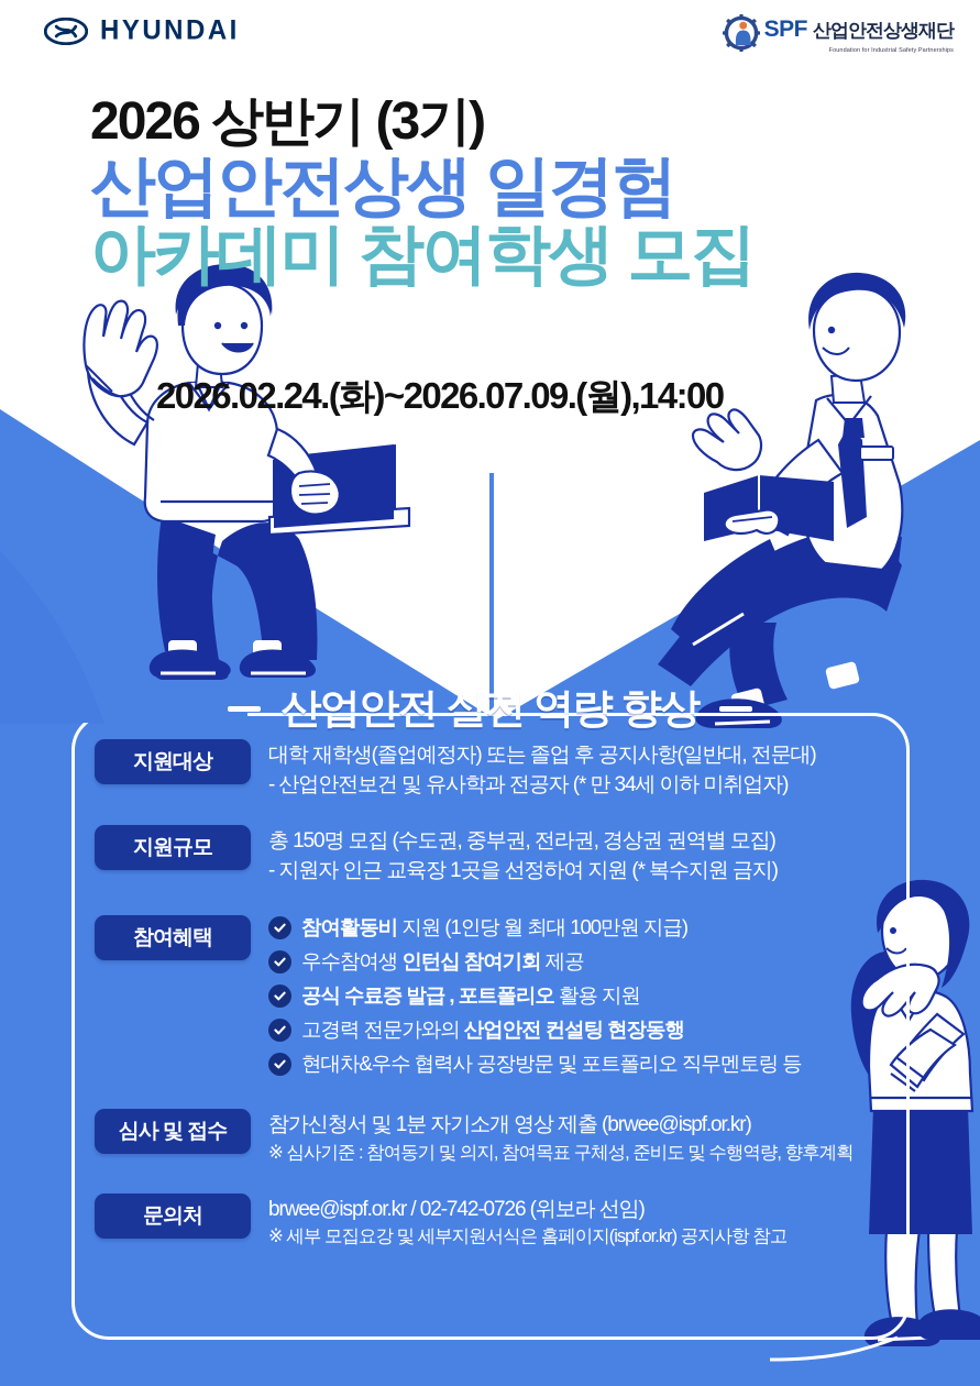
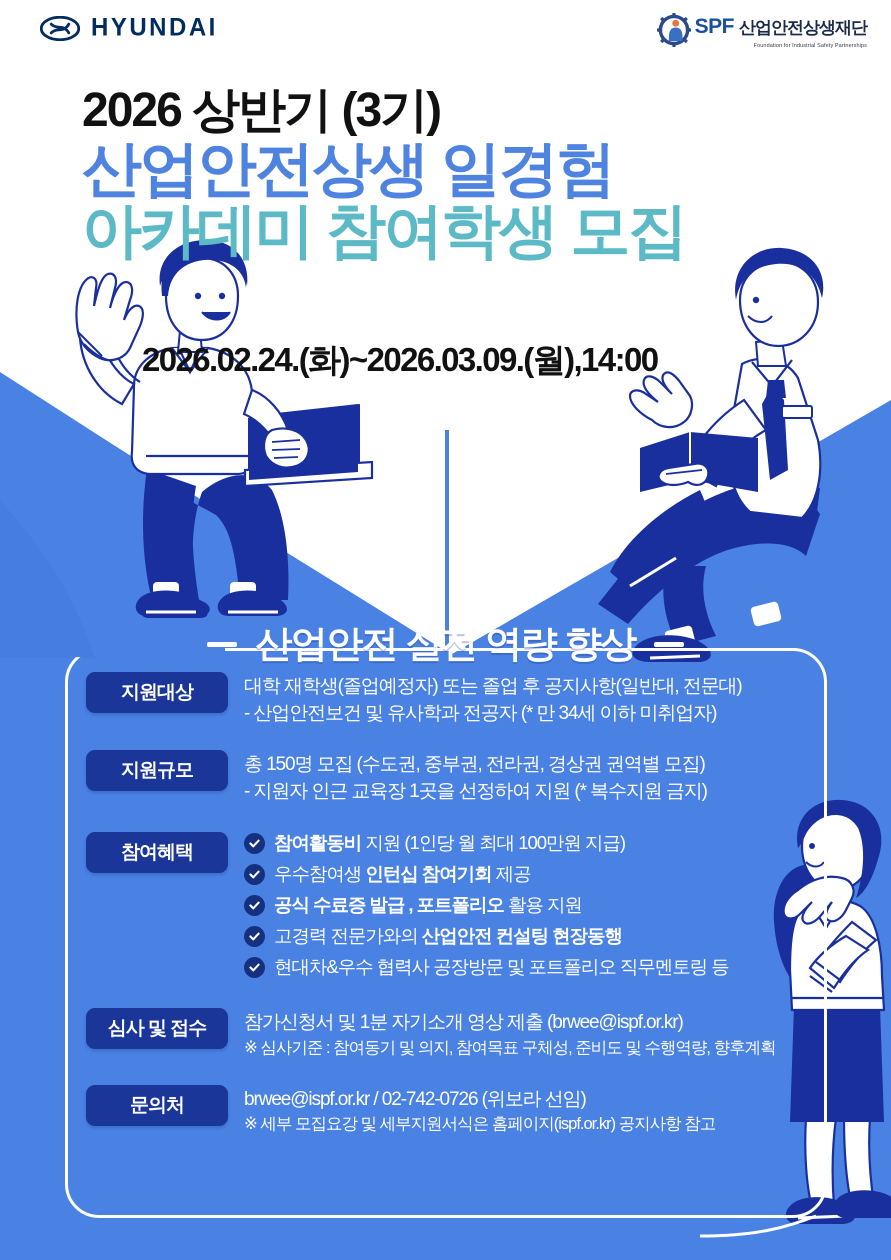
  HYUNDAI
  SPF
  산업안전상생재단
  2026 상반기 (3기)
  산업안전상생 일경험
  아카데미 참여학생 모집
- 2026.02.24.(화)~2026.07.09.(월),14:00
+ 2026.02.24.(화)~2026.03.09.(월),14:00
  산업안전 실전 역량 향상
  지원대상
  대학 재학생(졸업예정자) 또는 졸업 후 공지사항(일반대, 전문대)
  - 산업안전보건 및 유사학과 전공자 (* 만 34세 이하 미취업자)
  지원규모
  총 150명 모집 (수도권, 중부권, 전라권, 경상권 권역별 모집)
  - 지원자 인근 교육장 1곳을 선정하여 지원 (* 복수지원 금지)
  참여혜택
  참여활동비 지원 (1인당 월 최대 100만원 지급)
  우수참여생 인턴십 참여기회 제공
  공식 수료증 발급 , 포트폴리오 활용 지원
  고경력 전문가와의 산업안전 컨설팅 현장동행
  현대차&우수 협력사 공장방문 및 포트폴리오 직무멘토링 등
  심사 및 접수
  참가신청서 및 1분 자기소개 영상 제출 (brwee@ispf.or.kr)
  ※ 심사기준 : 참여동기 및 의지, 참여목표 구체성, 준비도 및 수행역량, 향후계획
  문의처
  brwee@ispf.or.kr / 02-742-0726 (위보라 선임)
  ※ 세부 모집요강 및 세부지원서식은 홈페이지(ispf.or.kr) 공지사항 참고
